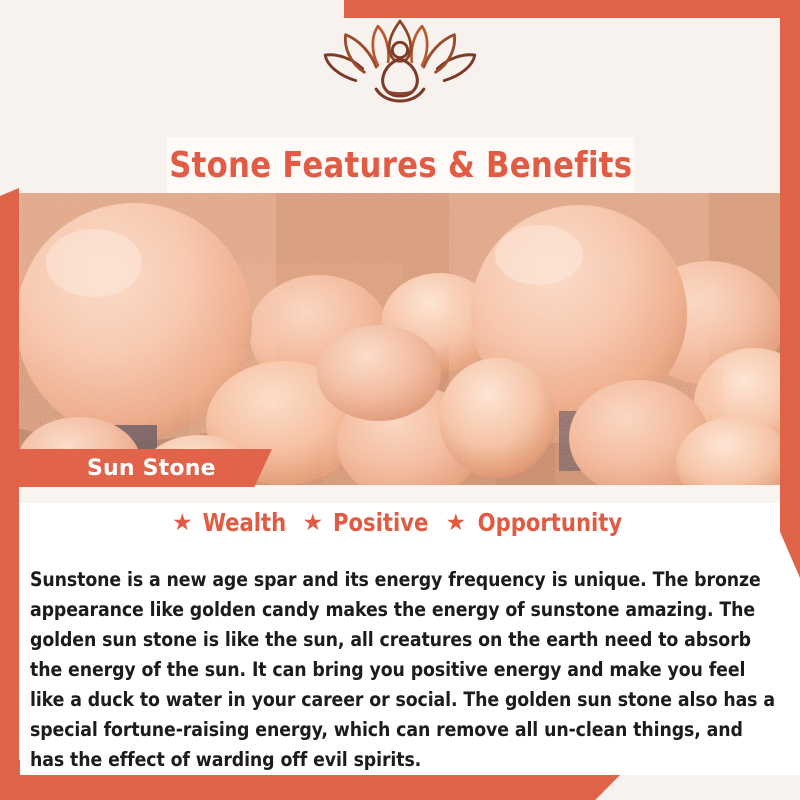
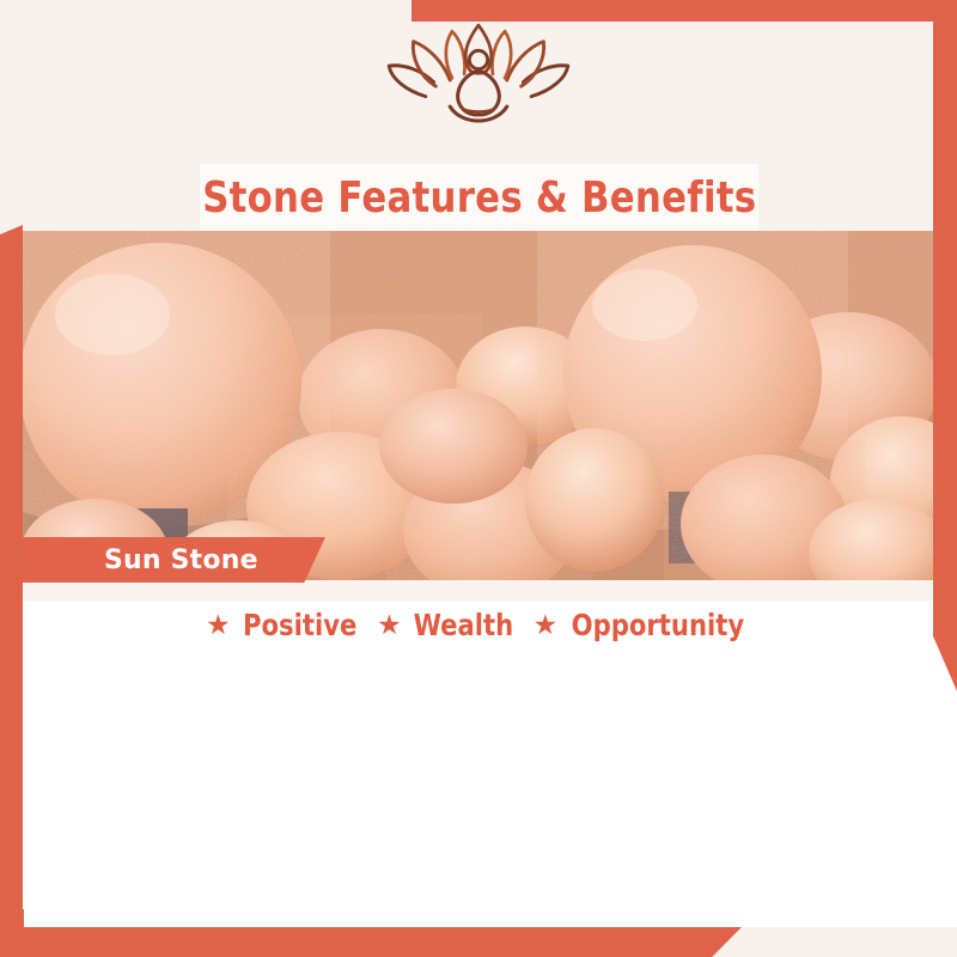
  Stone Features & Benefits
  Sun Stone
  ★
- Wealth
+ Positive
  ★
- Positive
+ Wealth
  ★
  Opportunity
- Sunstone is a new age spar and its energy frequency is unique. The bronze appearance like golden candy makes the energy of sunstone amazing. The golden sun stone is like the sun, all creatures on the earth need to absorb the energy of the sun. It can bring you positive energy and make you feel like a duck to water in your career or social. The golden sun stone also has a special fortune-raising energy, which can remove all un-clean things, and has the effect of warding off evil spirits.
